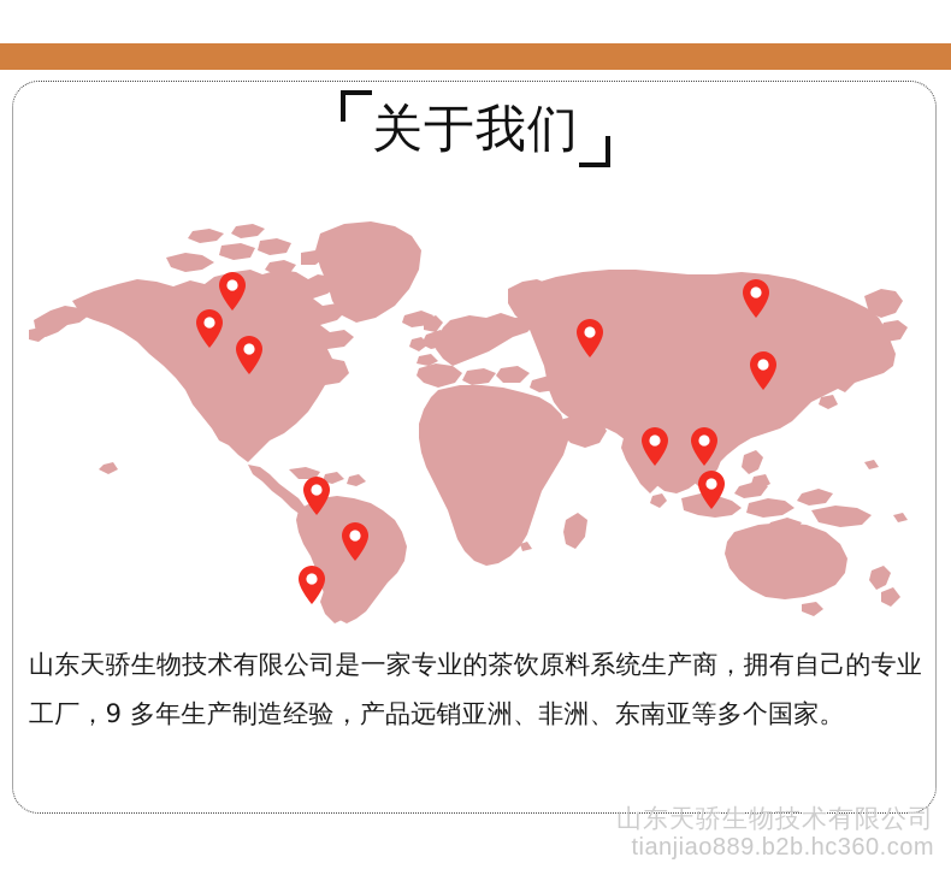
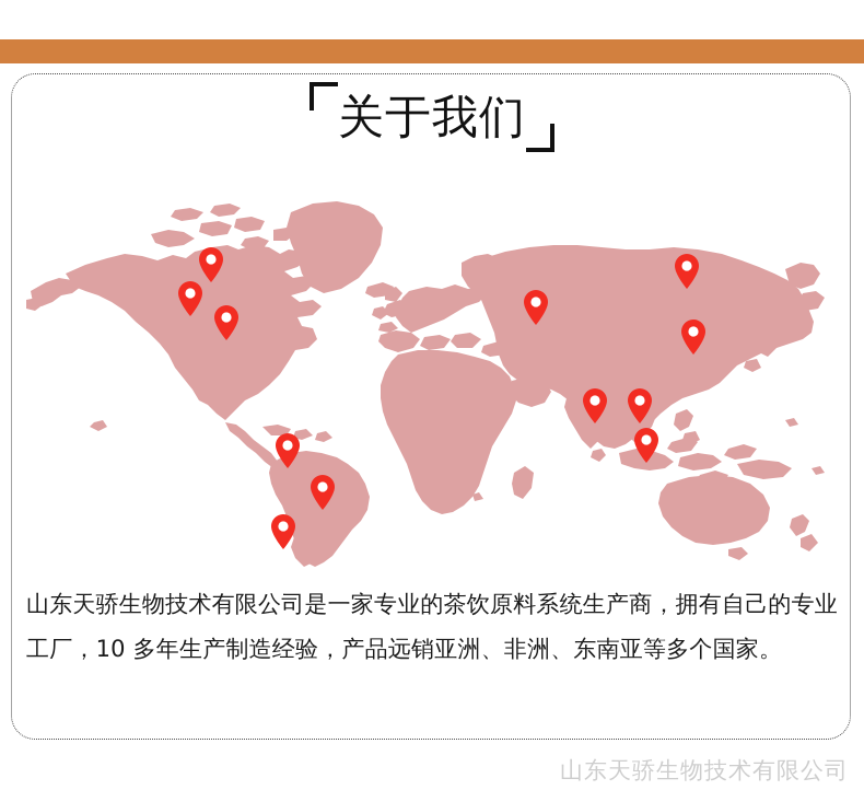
  关于我们
- 山东天骄生物技术有限公司是一家专业的茶饮原料系统生产商，拥有自己的专业工厂，9 多年生产制造经验，产品远销亚洲、非洲、东南亚等多个国家。
+ 山东天骄生物技术有限公司是一家专业的茶饮原料系统生产商，拥有自己的专业工厂，10 多年生产制造经验，产品远销亚洲、非洲、东南亚等多个国家。
  山东天骄生物技术有限公司
- tianjiao889.b2b.hc360.com
